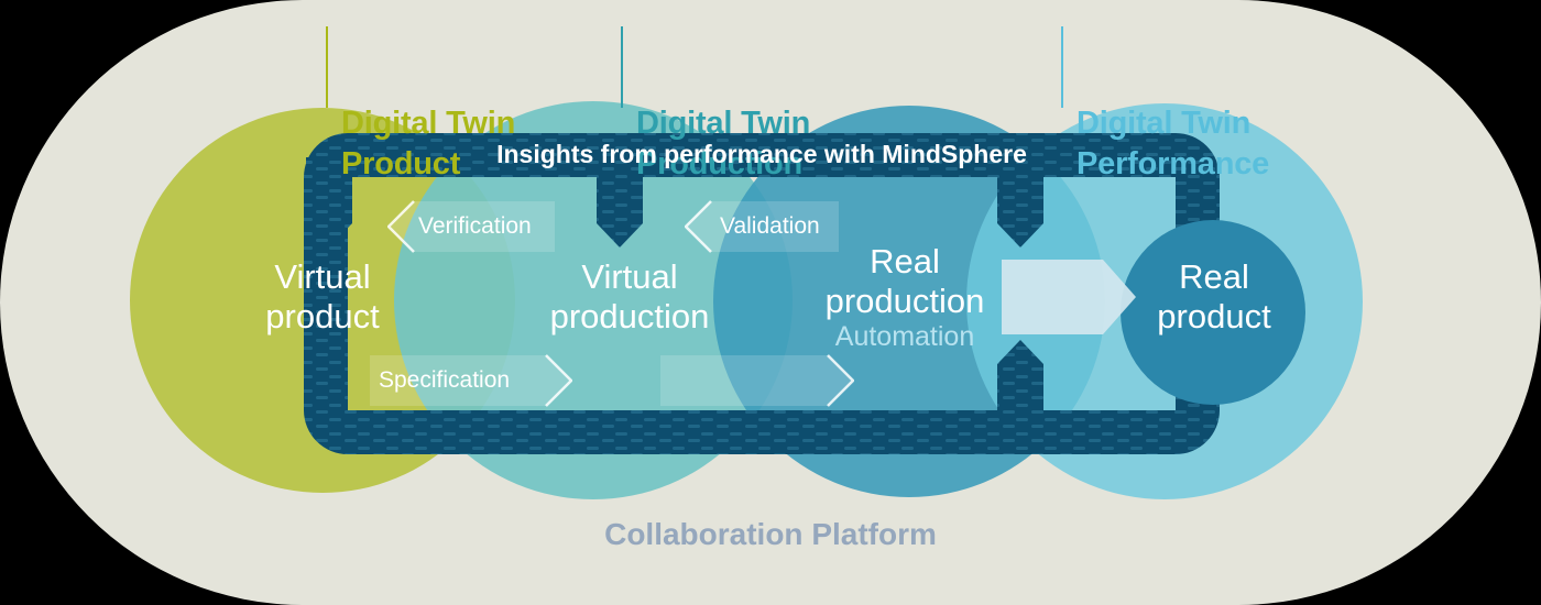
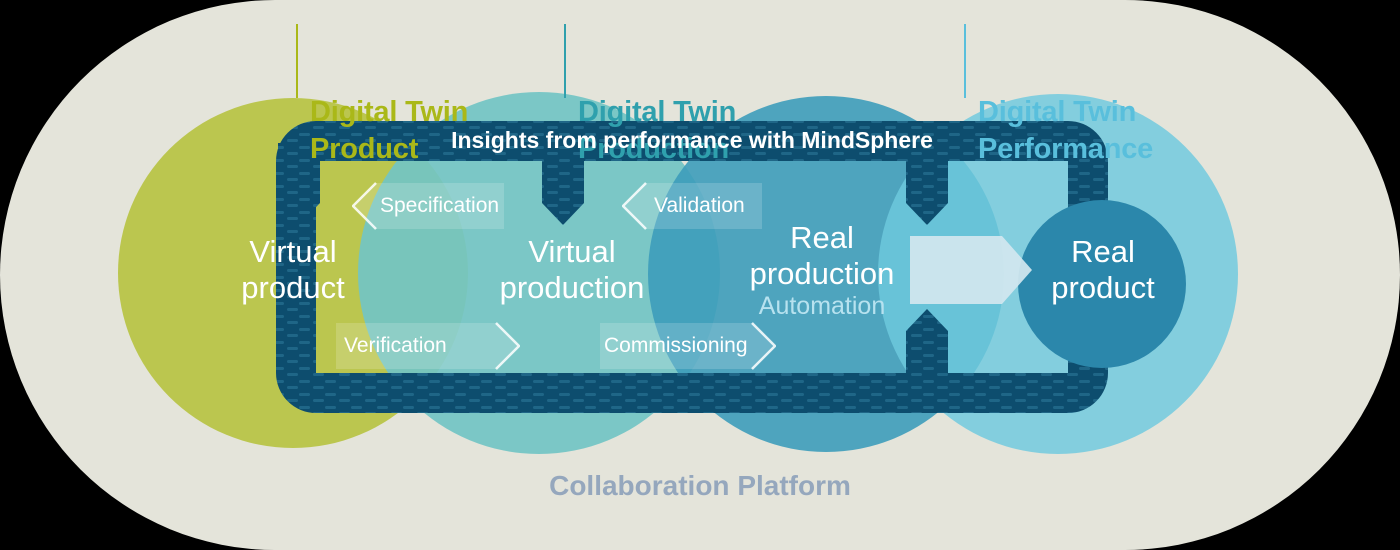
  Digital Twin
  Product
  Digital Twin
  Production
  Digital Twin
  Performance
  Insights from performance with MindSphere
  Virtual
  product
  Virtual
  production
  Real
  production
  Automation
  Real
  product
- Verification
+ Specification
  Validation
- Specification
+ Verification
+ Commissioning
  Collaboration Platform
